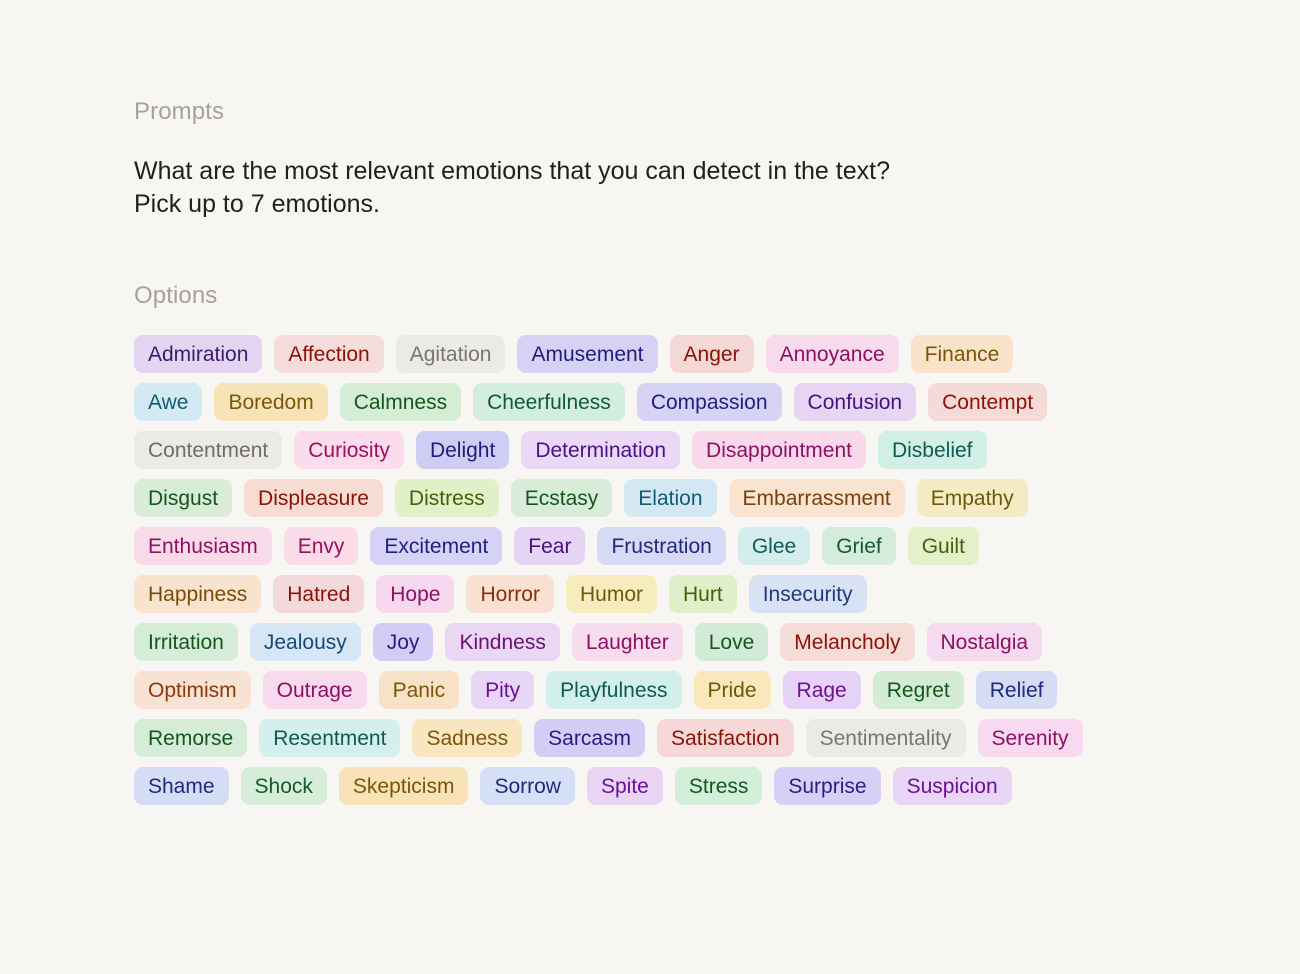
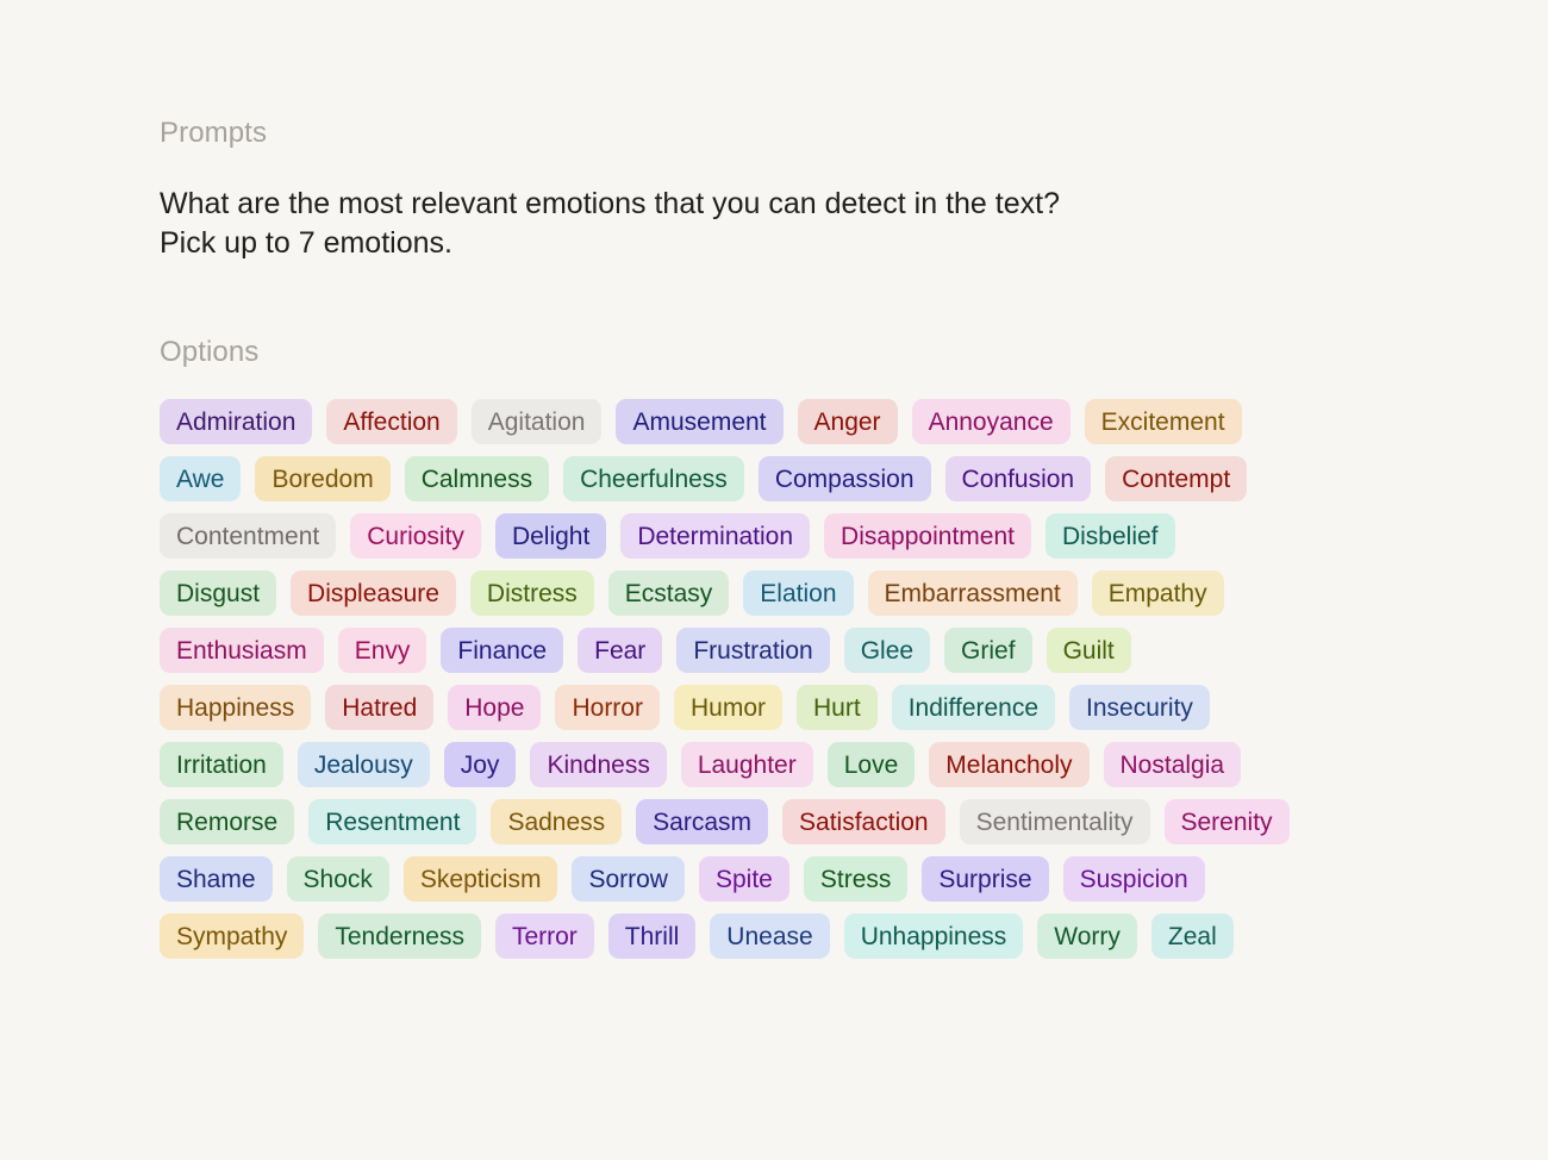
  Prompts
  What are the most relevant emotions that you can detect in the text?
  Pick up to 7 emotions.
  Options
  Admiration
  Affection
  Agitation
  Amusement
  Anger
  Annoyance
- Finance
+ Excitement
  Awe
  Boredom
  Calmness
  Cheerfulness
  Compassion
  Confusion
  Contempt
  Contentment
  Curiosity
  Delight
  Determination
  Disappointment
  Disbelief
  Disgust
  Displeasure
  Distress
  Ecstasy
  Elation
  Embarrassment
  Empathy
  Enthusiasm
  Envy
- Excitement
+ Finance
  Fear
  Frustration
  Glee
  Grief
  Guilt
  Happiness
  Hatred
  Hope
  Horror
  Humor
  Hurt
+ Indifference
  Insecurity
  Irritation
  Jealousy
  Joy
  Kindness
  Laughter
  Love
  Melancholy
  Nostalgia
- Optimism
- Outrage
- Panic
- Pity
- Playfulness
- Pride
- Rage
- Regret
- Relief
  Remorse
  Resentment
  Sadness
  Sarcasm
  Satisfaction
  Sentimentality
  Serenity
  Shame
  Shock
  Skepticism
  Sorrow
  Spite
  Stress
  Surprise
  Suspicion
+ Sympathy
+ Tenderness
+ Terror
+ Thrill
+ Unease
+ Unhappiness
+ Worry
+ Zeal
